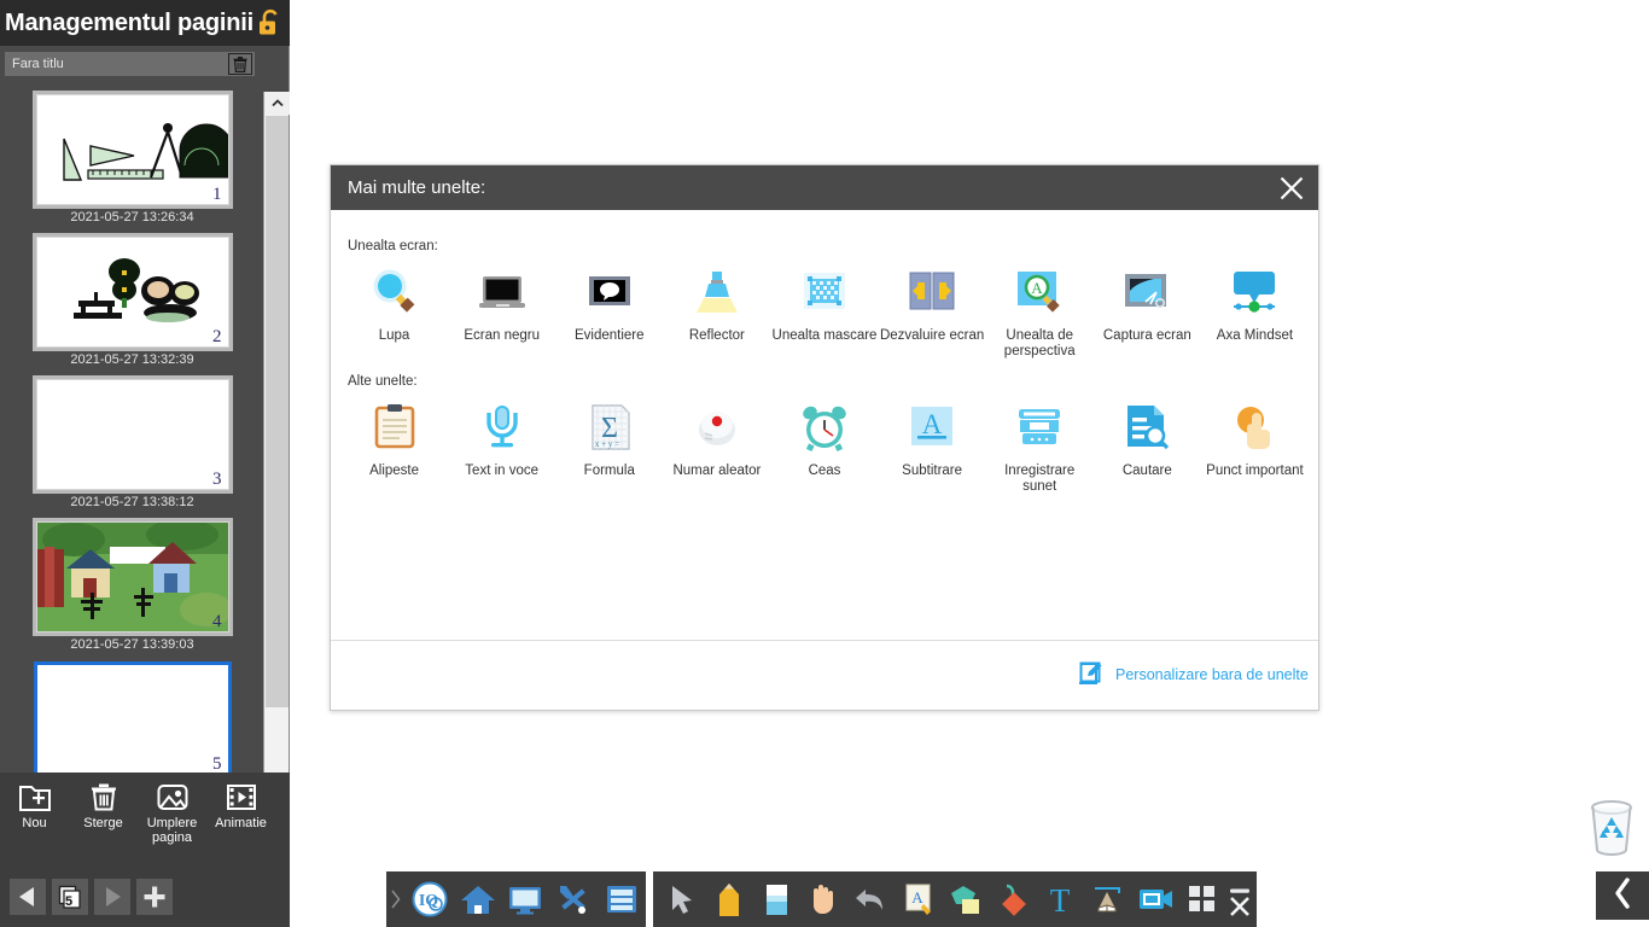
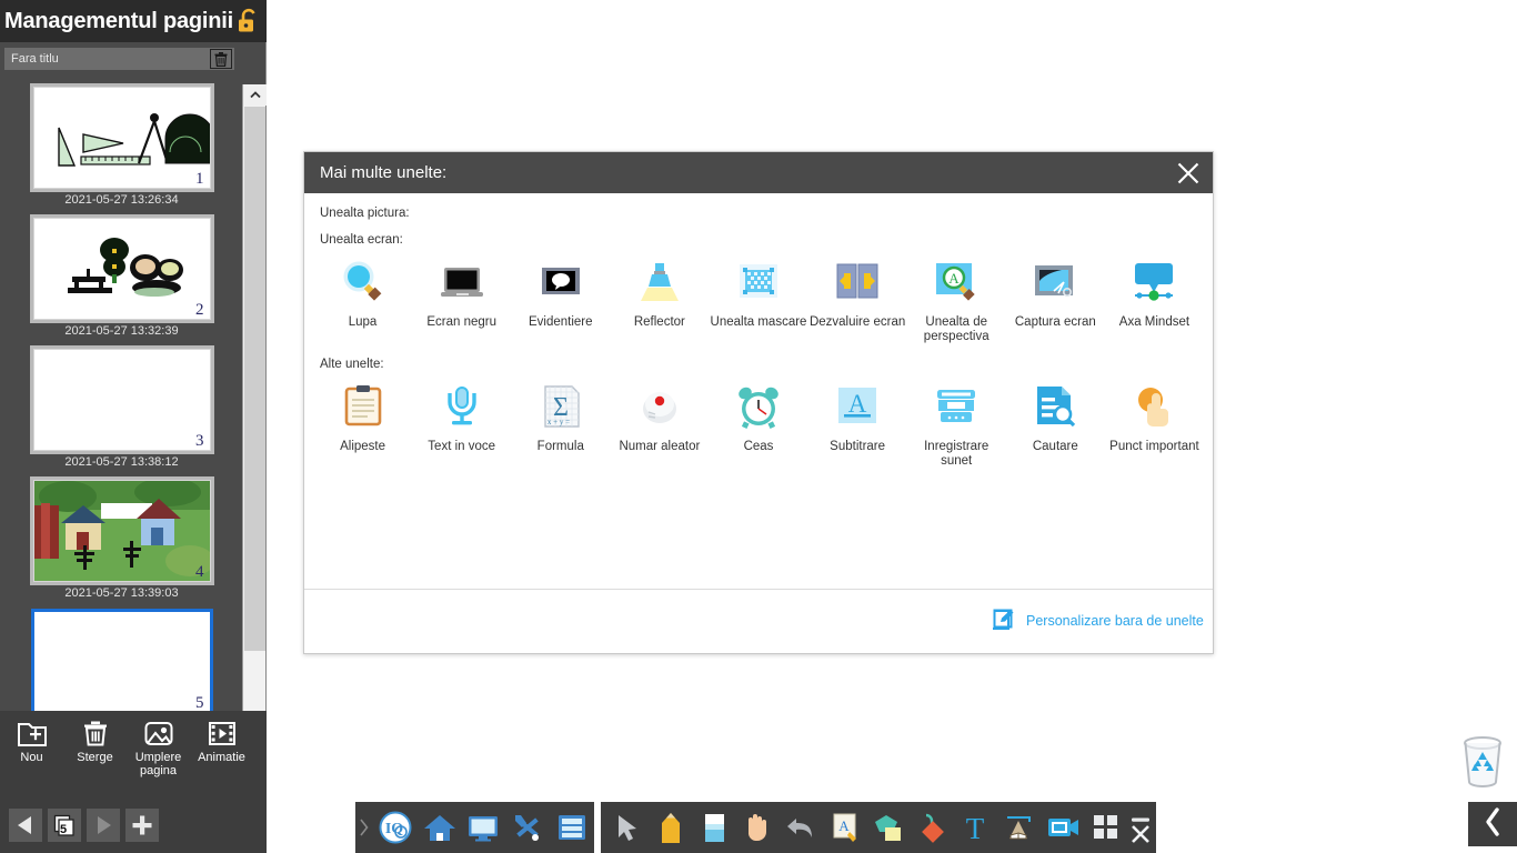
  Managementul paginii
  Fara titlu
  1
  2021-05-27 13:26:34
  2
  2021-05-27 13:32:39
  3
  2021-05-27 13:38:12
  4
  2021-05-27 13:39:03
  5
  Nou
  Sterge
  Umplere pagina
  Animatie
  5
  Mai multe unelte:
+ Unealta pictura:
  Unealta ecran:
  Lupa
  Ecran negru
  Evidentiere
  Reflector
  Unealta mascare
  Dezvaluire ecran
  A
  Unealta de perspectiva
  Captura ecran
  Axa Mindset
  Alte unelte:
  Alipeste
  Text in voce
  Σ
  x + y =
  Formula
  Numar aleator
  Ceas
  A
  Subtitrare
  Inregistrare sunet
  Cautare
  Punct important
  Personalizare bara de unelte
  IQ
  A
  T
